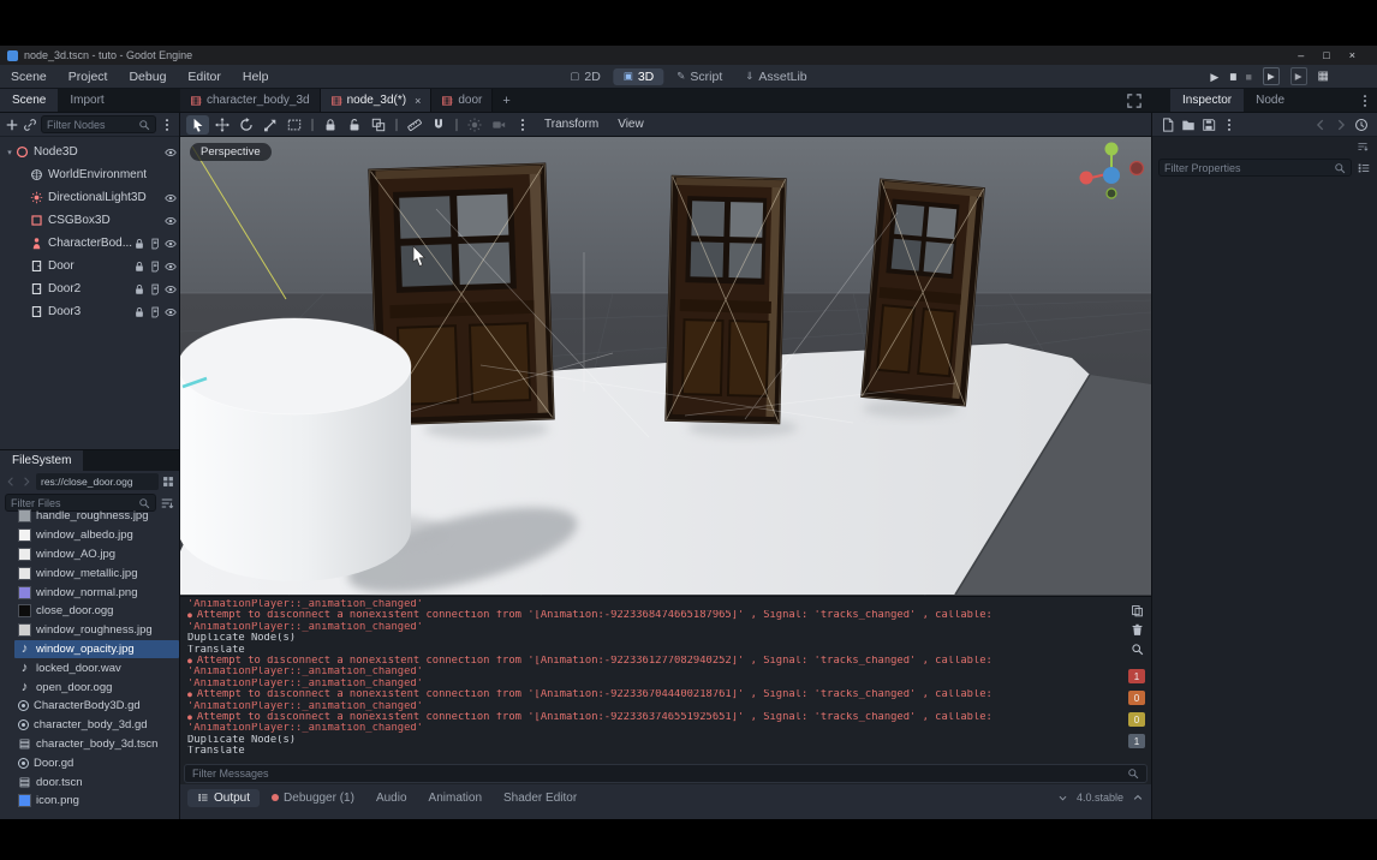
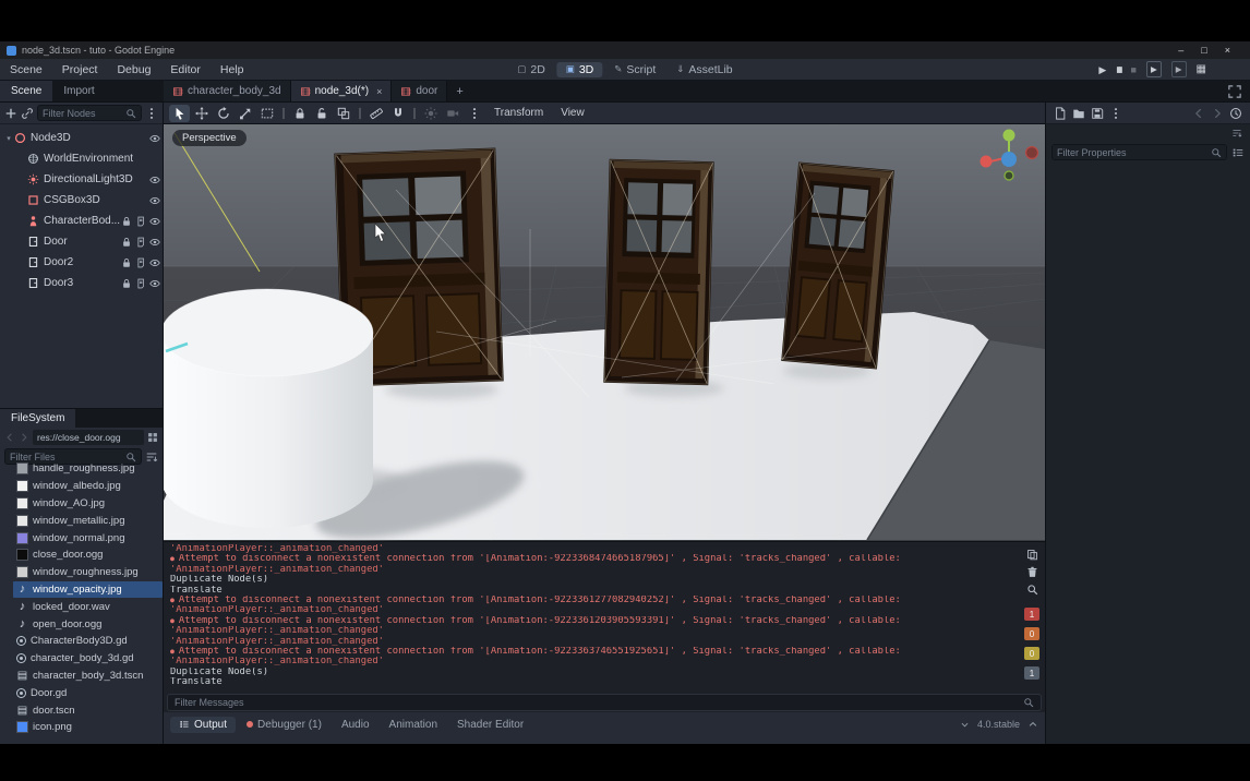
  node_3d.tscn - tuto - Godot Engine
  –
  □
  ×
  Scene
  Project
  Debug
  Editor
  Help
  ▢
  2D
  ▣
  3D
  ✎
  Script
  ⇓
  AssetLib
  Scene
  Import
  character_body_3d
  node_3d(*)
  ×
  door
  +
- Inspector
- Node
  Filter Nodes
  Node3D
  WorldEnvironment
  DirectionalLight3D
  CSGBox3D
  CharacterBod...
  Door
  Door2
  Door3
  FileSystem
  res://close_door.ogg
  Filter Files
  handle_roughness.jpg
  window_albedo.jpg
  window_AO.jpg
  window_metallic.jpg
  window_normal.png
  close_door.ogg
  window_roughness.jpg
  window_opacity.jpg
  locked_door.wav
  open_door.ogg
  CharacterBody3D.gd
  character_body_3d.gd
  character_body_3d.tscn
  Door.gd
  door.tscn
  icon.png
  Transform
  View
  Perspective
  'AnimationPlayer::_animation_changed'
  Attempt to disconnect a nonexistent connection from '[Animation:-9223368474665187965]' , Signal: 'tracks_changed' , callable:
  'AnimationPlayer::_animation_changed'
  Duplicate Node(s)
  Translate
  Attempt to disconnect a nonexistent connection from '[Animation:-9223361277082940252]' , Signal: 'tracks_changed' , callable:
  'AnimationPlayer::_animation_changed'
+ Attempt to disconnect a nonexistent connection from '[Animation:-9223361203905593391]' , Signal: 'tracks_changed' , callable:
  'AnimationPlayer::_animation_changed'
- Attempt to disconnect a nonexistent connection from '[Animation:-9223367044400218761]' , Signal: 'tracks_changed' , callable:
  'AnimationPlayer::_animation_changed'
  Attempt to disconnect a nonexistent connection from '[Animation:-9223363746551925651]' , Signal: 'tracks_changed' , callable:
  'AnimationPlayer::_animation_changed'
  Duplicate Node(s)
  Translate
  1
  0
  0
  1
  Filter Messages
  Output
  Debugger (1)
  Audio
  Animation
  Shader Editor
  4.0.stable
  Filter Properties
